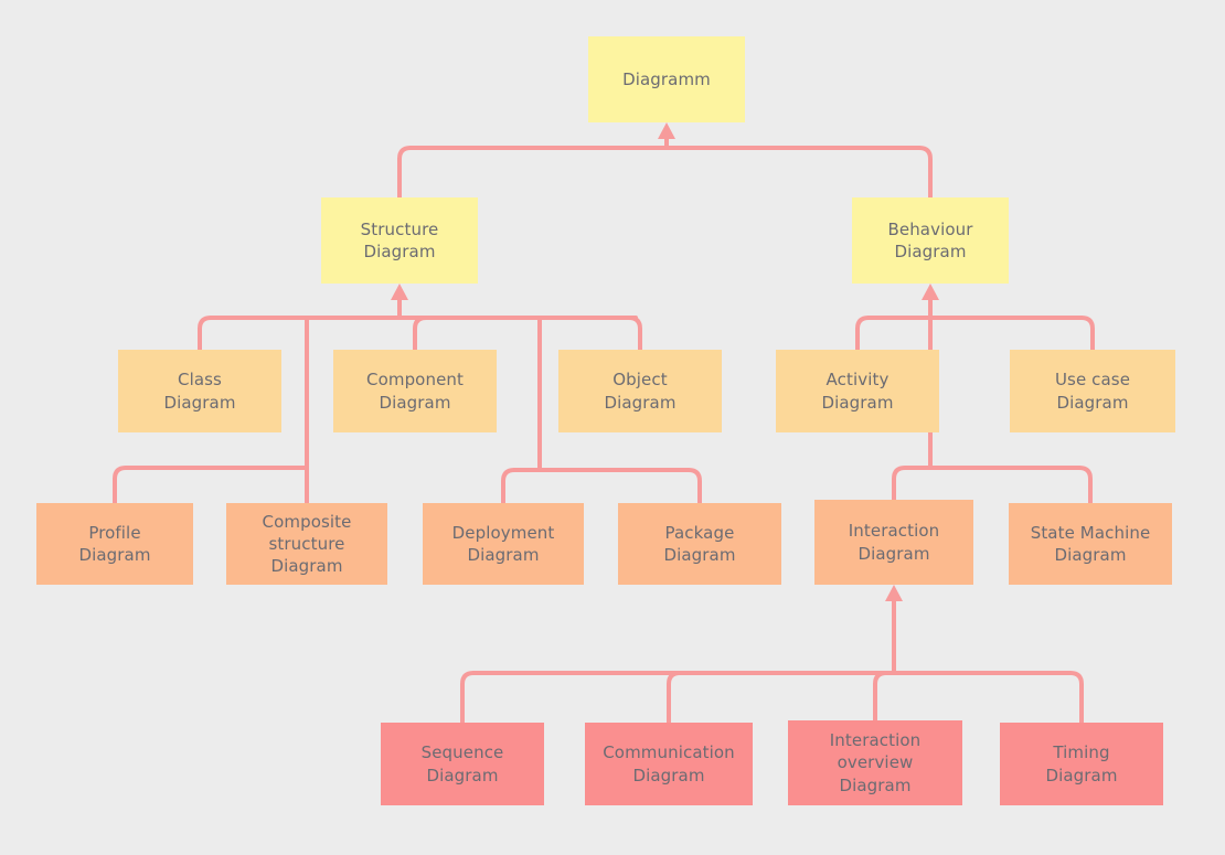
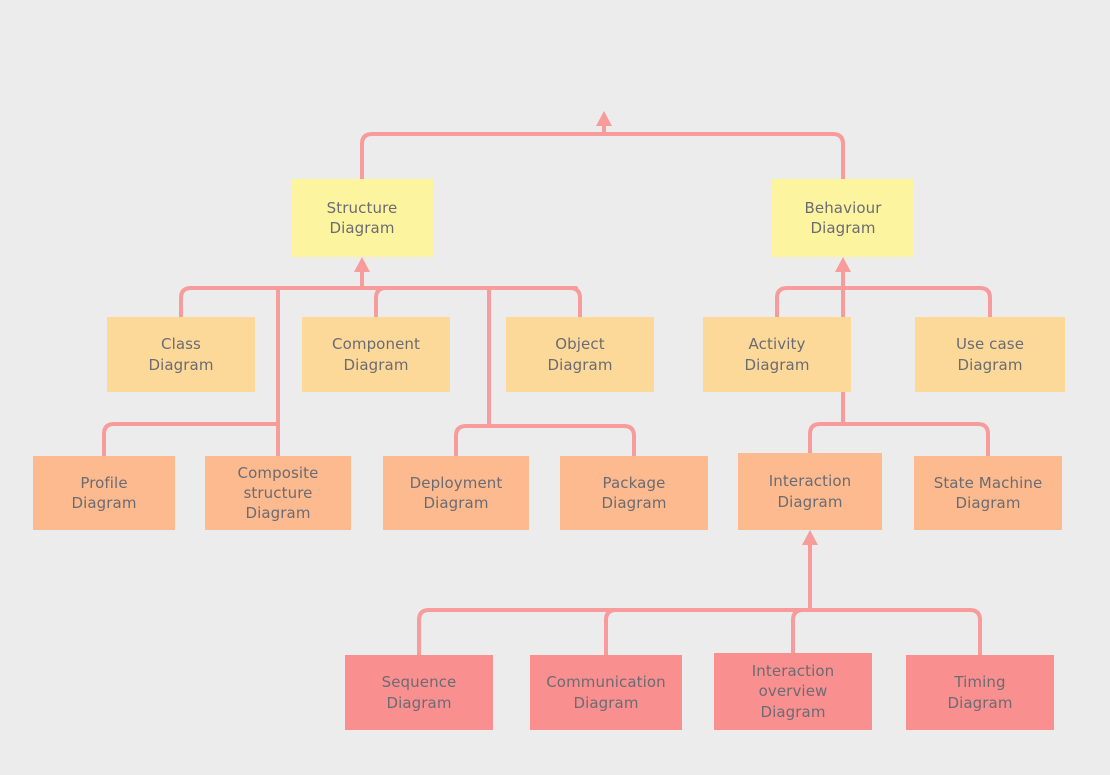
- Diagramm
  Structure
  Diagram
  Behaviour
  Diagram
  Class
  Diagram
  Component
  Diagram
  Object
  Diagram
  Activity
  Diagram
  Use case
  Diagram
  Profile
  Diagram
  Composite
  structure
  Diagram
  Deployment
  Diagram
  Package
  Diagram
  Interaction
  Diagram
  State Machine
  Diagram
  Sequence
  Diagram
  Communication
  Diagram
  Interaction
  overview
  Diagram
  Timing
  Diagram
